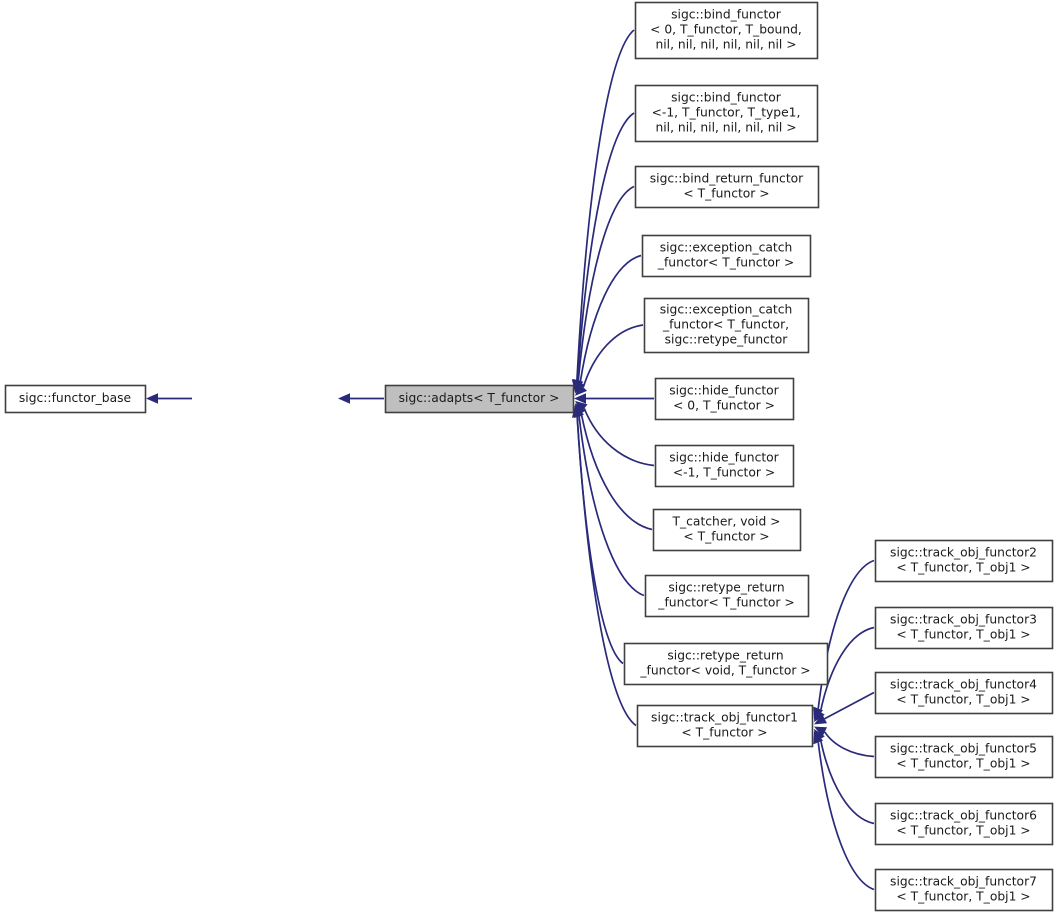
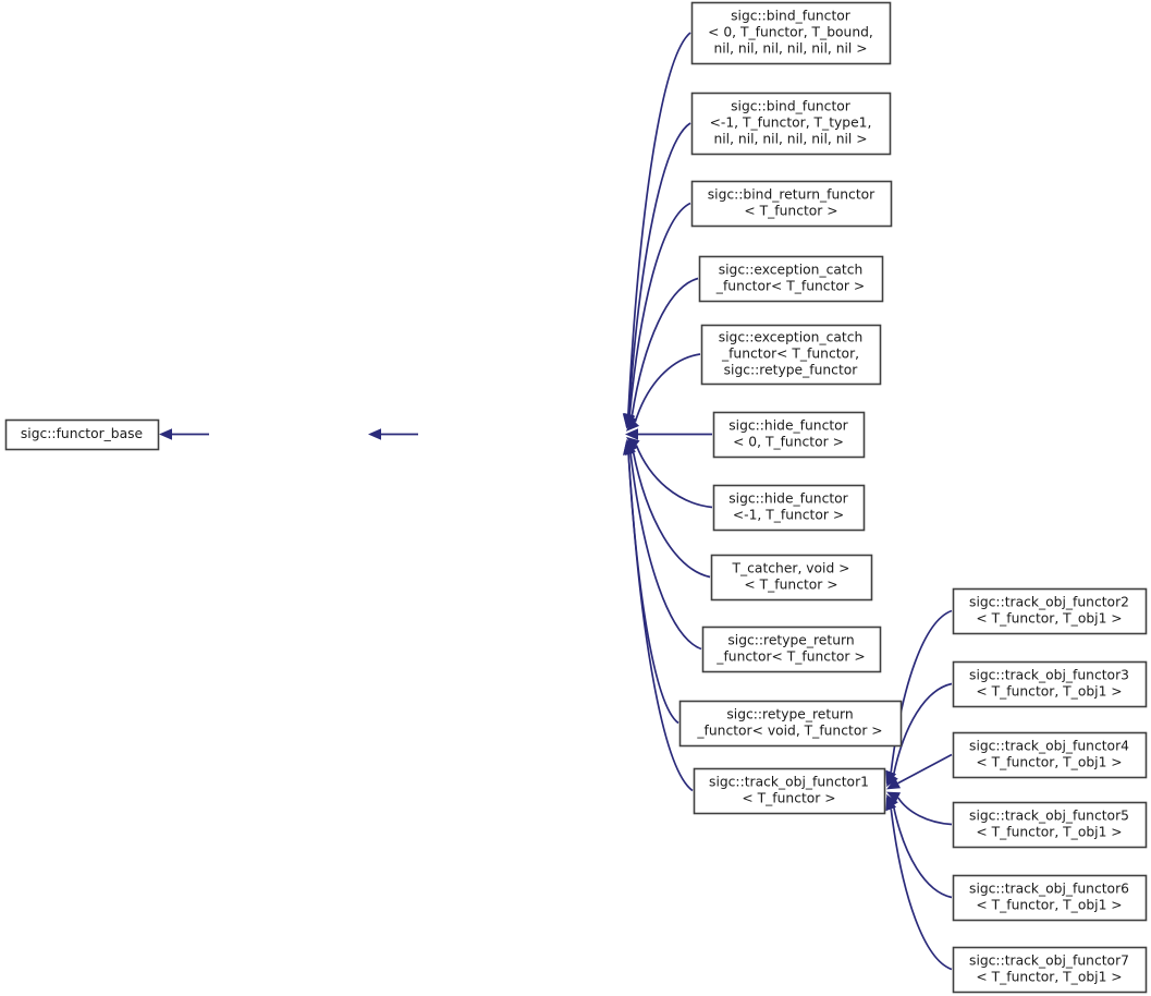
  sigc::functor_base
- sigc::adapts< T_functor >
  sigc::bind_functor
  < 0, T_functor, T_bound,
  nil, nil, nil, nil, nil, nil >
  sigc::bind_functor
  <-1, T_functor, T_type1,
  nil, nil, nil, nil, nil, nil >
  sigc::bind_return_functor
  < T_functor >
  sigc::exception_catch
  _functor< T_functor >
  sigc::exception_catch
  _functor< T_functor,
  sigc::retype_functor
  sigc::hide_functor
  < 0, T_functor >
  sigc::hide_functor
  <-1, T_functor >
  T_catcher, void >
  < T_functor >
  sigc::retype_return
  _functor< T_functor >
  sigc::retype_return
  _functor< void, T_functor >
  sigc::track_obj_functor1
  < T_functor >
  sigc::track_obj_functor2
  < T_functor, T_obj1 >
  sigc::track_obj_functor3
  < T_functor, T_obj1 >
  sigc::track_obj_functor4
  < T_functor, T_obj1 >
  sigc::track_obj_functor5
  < T_functor, T_obj1 >
  sigc::track_obj_functor6
  < T_functor, T_obj1 >
  sigc::track_obj_functor7
  < T_functor, T_obj1 >
